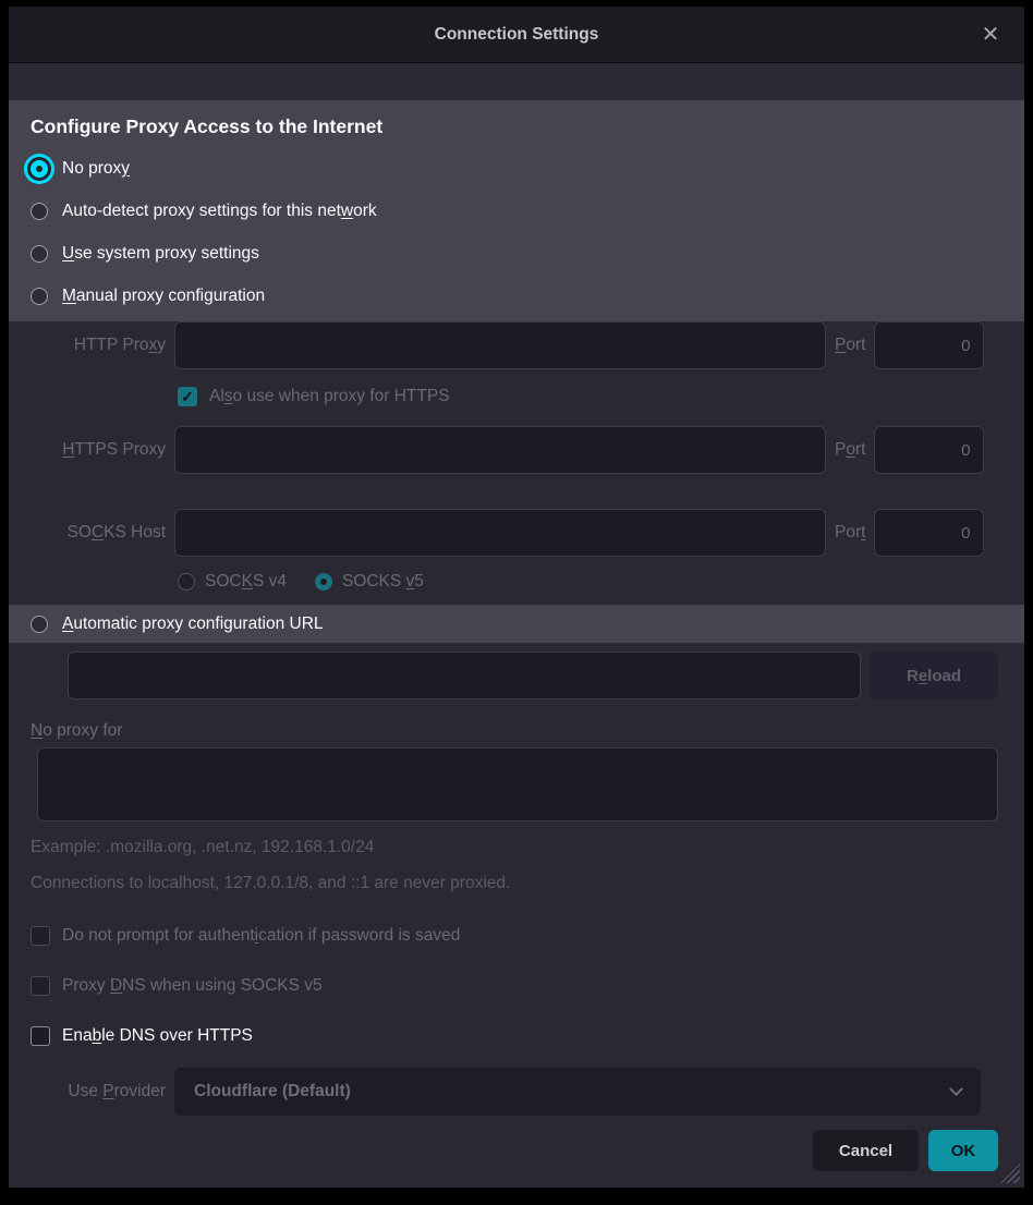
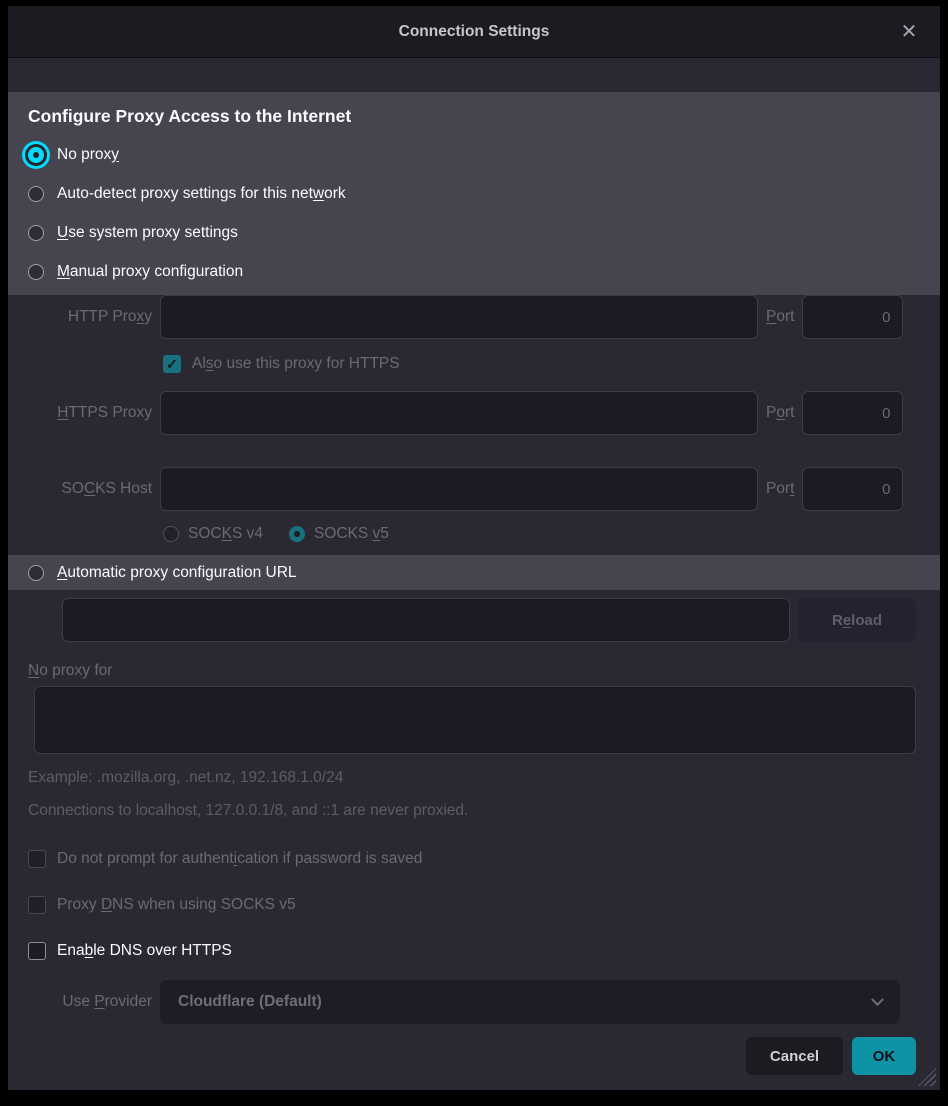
  Connection Settings
  ✕
  Configure Proxy Access to the Internet
  No proxy
  Auto-detect proxy settings for this network
  Use system proxy settings
  Manual proxy configuration
  HTTP Proxy
  Port
  0
  ✓
- Also use when proxy for HTTPS
+ Also use this proxy for HTTPS
  HTTPS Proxy
  Port
  0
  SOCKS Host
  Port
  0
  SOCKS v4
  SOCKS v5
  Automatic proxy configuration URL
  Reload
  No proxy for
  Example: .mozilla.org, .net.nz, 192.168.1.0/24
  Connections to localhost, 127.0.0.1/8, and ::1 are never proxied.
  Do not prompt for authentication if password is saved
  Proxy DNS when using SOCKS v5
  Enable DNS over HTTPS
  Use Provider
  Cloudflare (Default)
  Cancel
  OK
